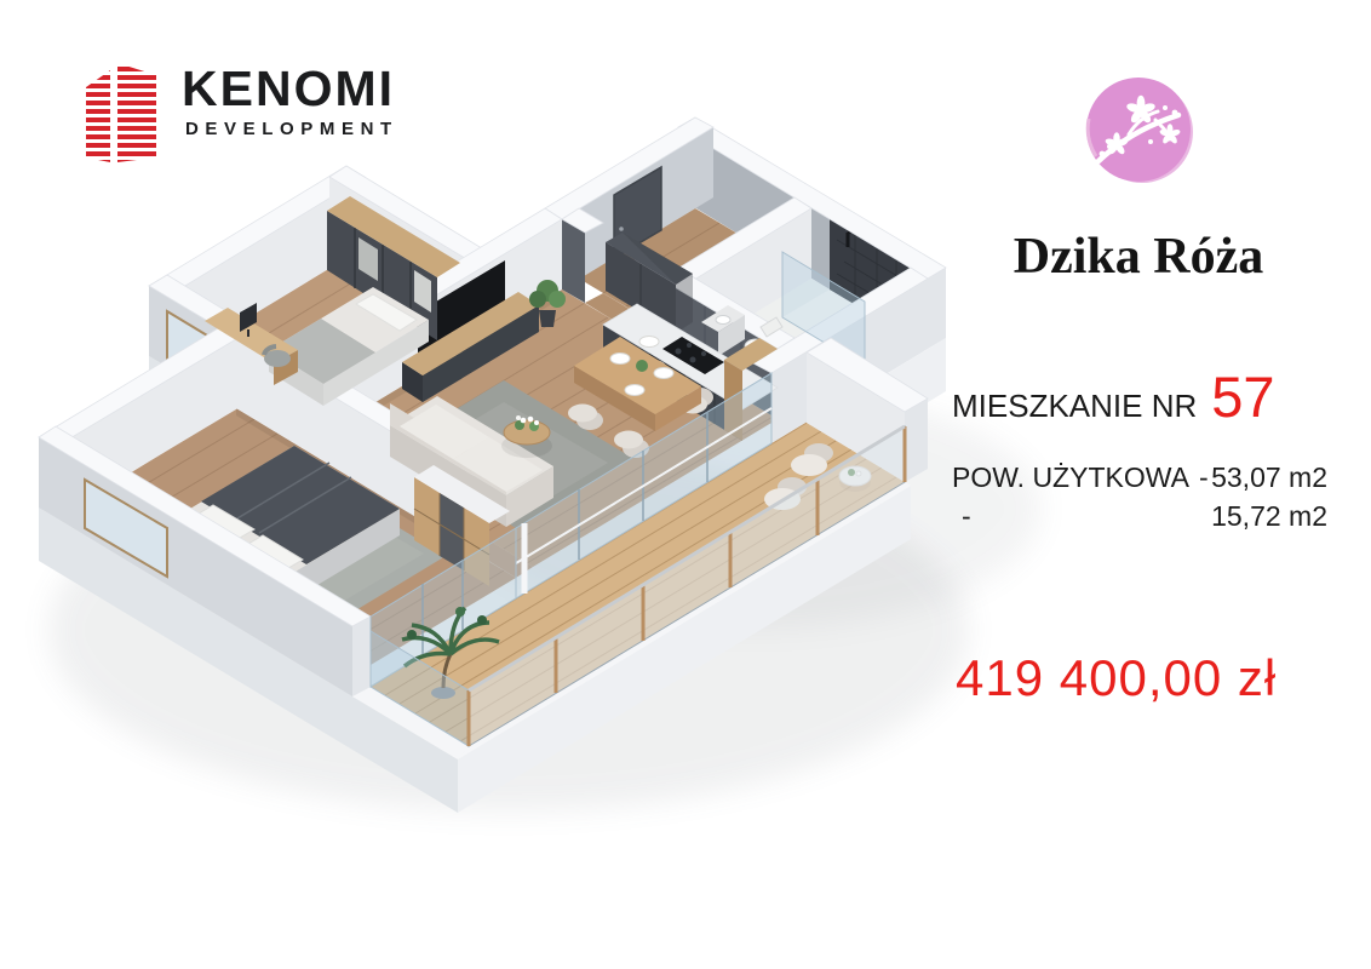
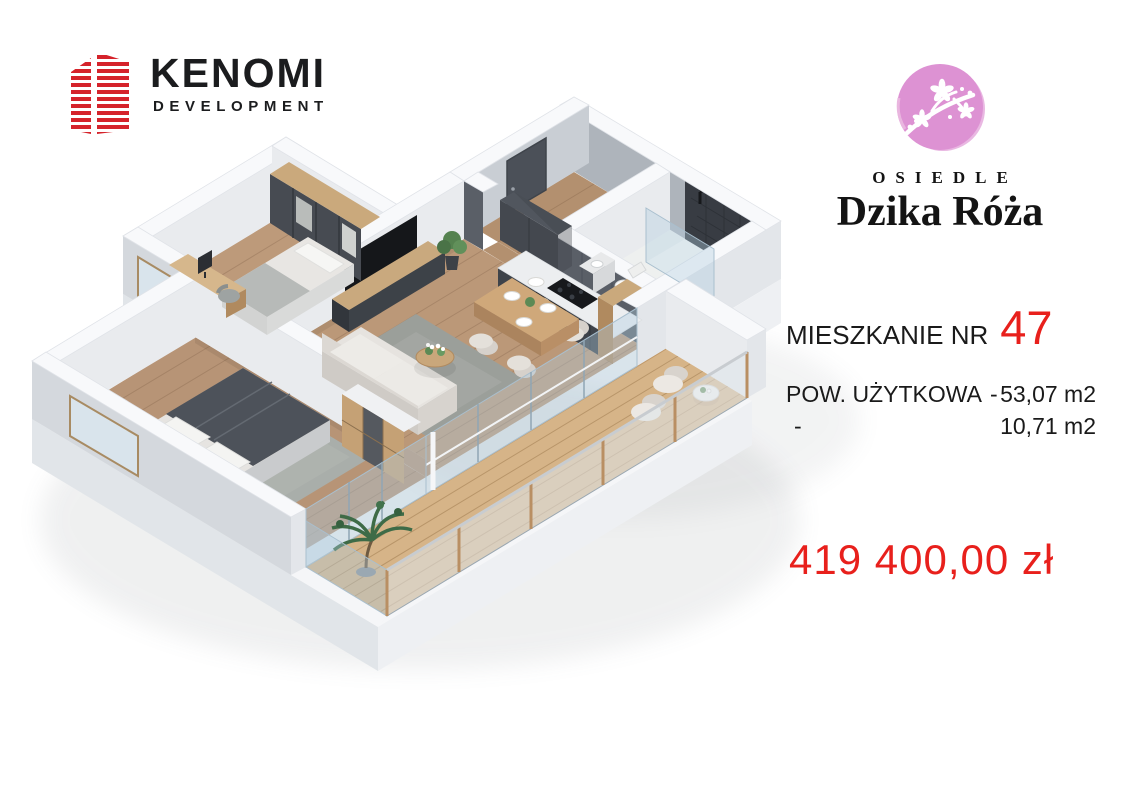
  KENOMI
  DEVELOPMENT
+ OSIEDLE
  Dzika Róża
  MIESZKANIE NR
- 57
+ 47
  POW. UŻYTKOWA
  -
  53,07 m2
  -
- 15,72 m2
+ 10,71 m2
  419 400,00 zł
